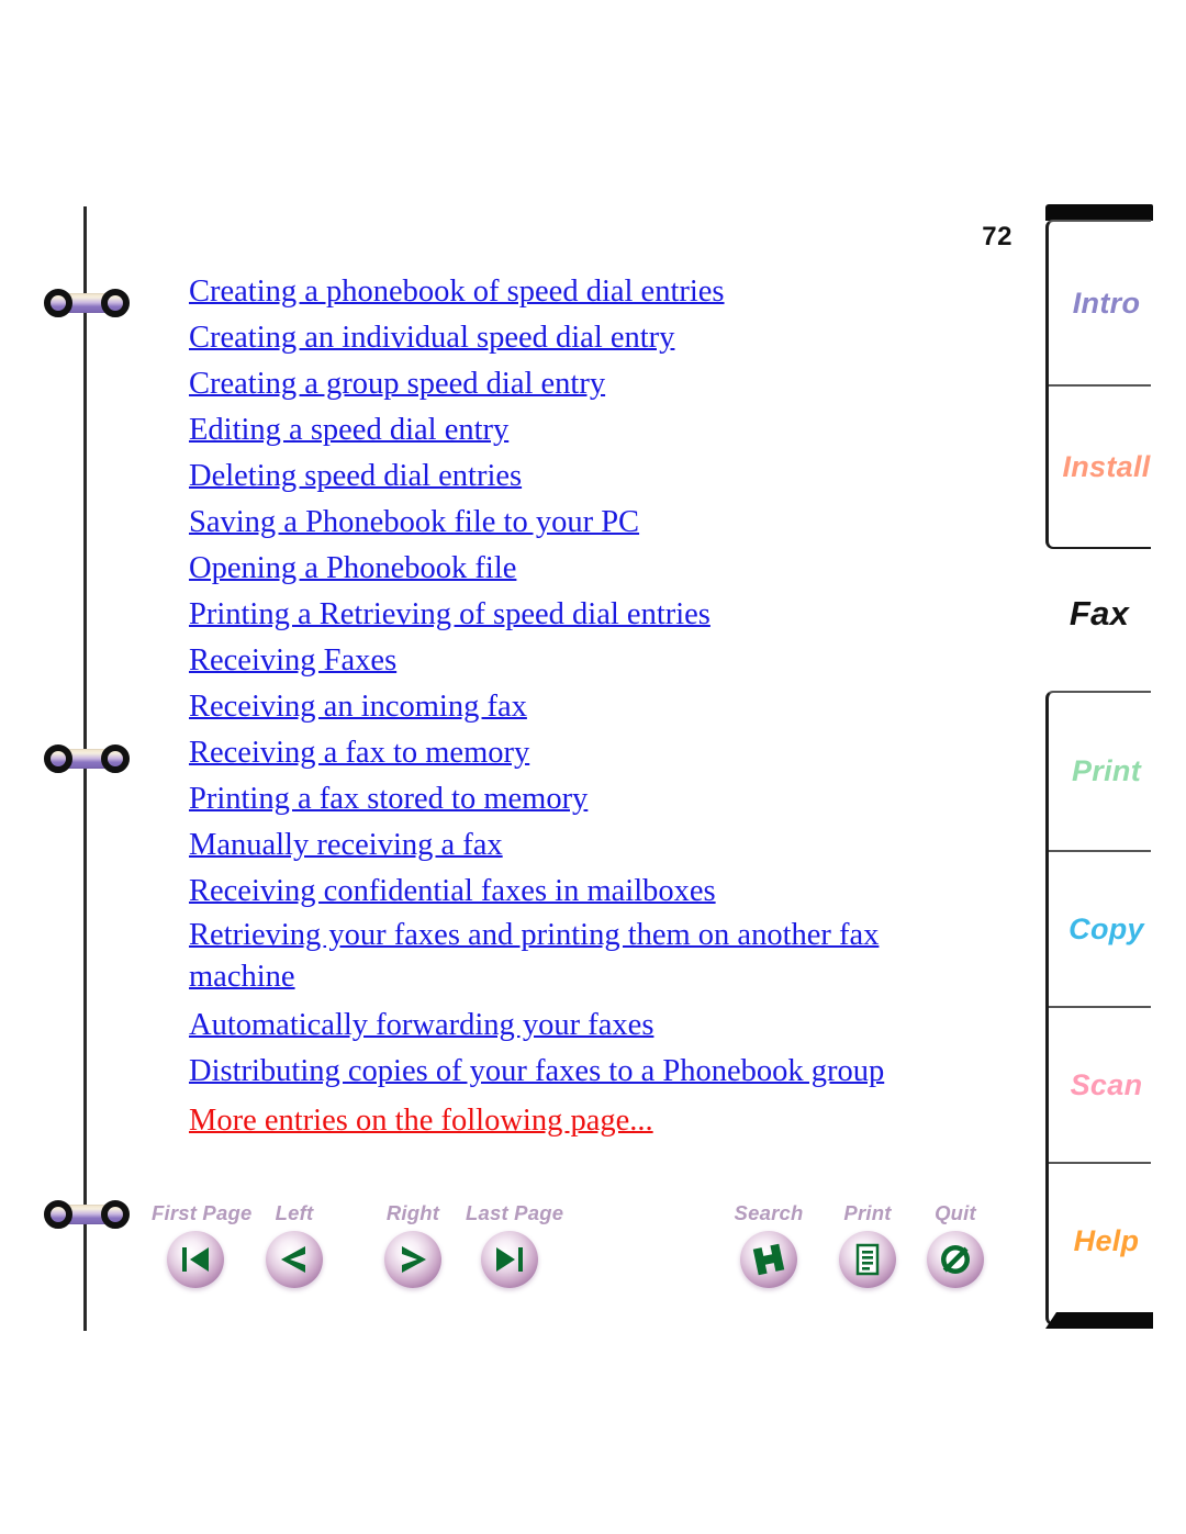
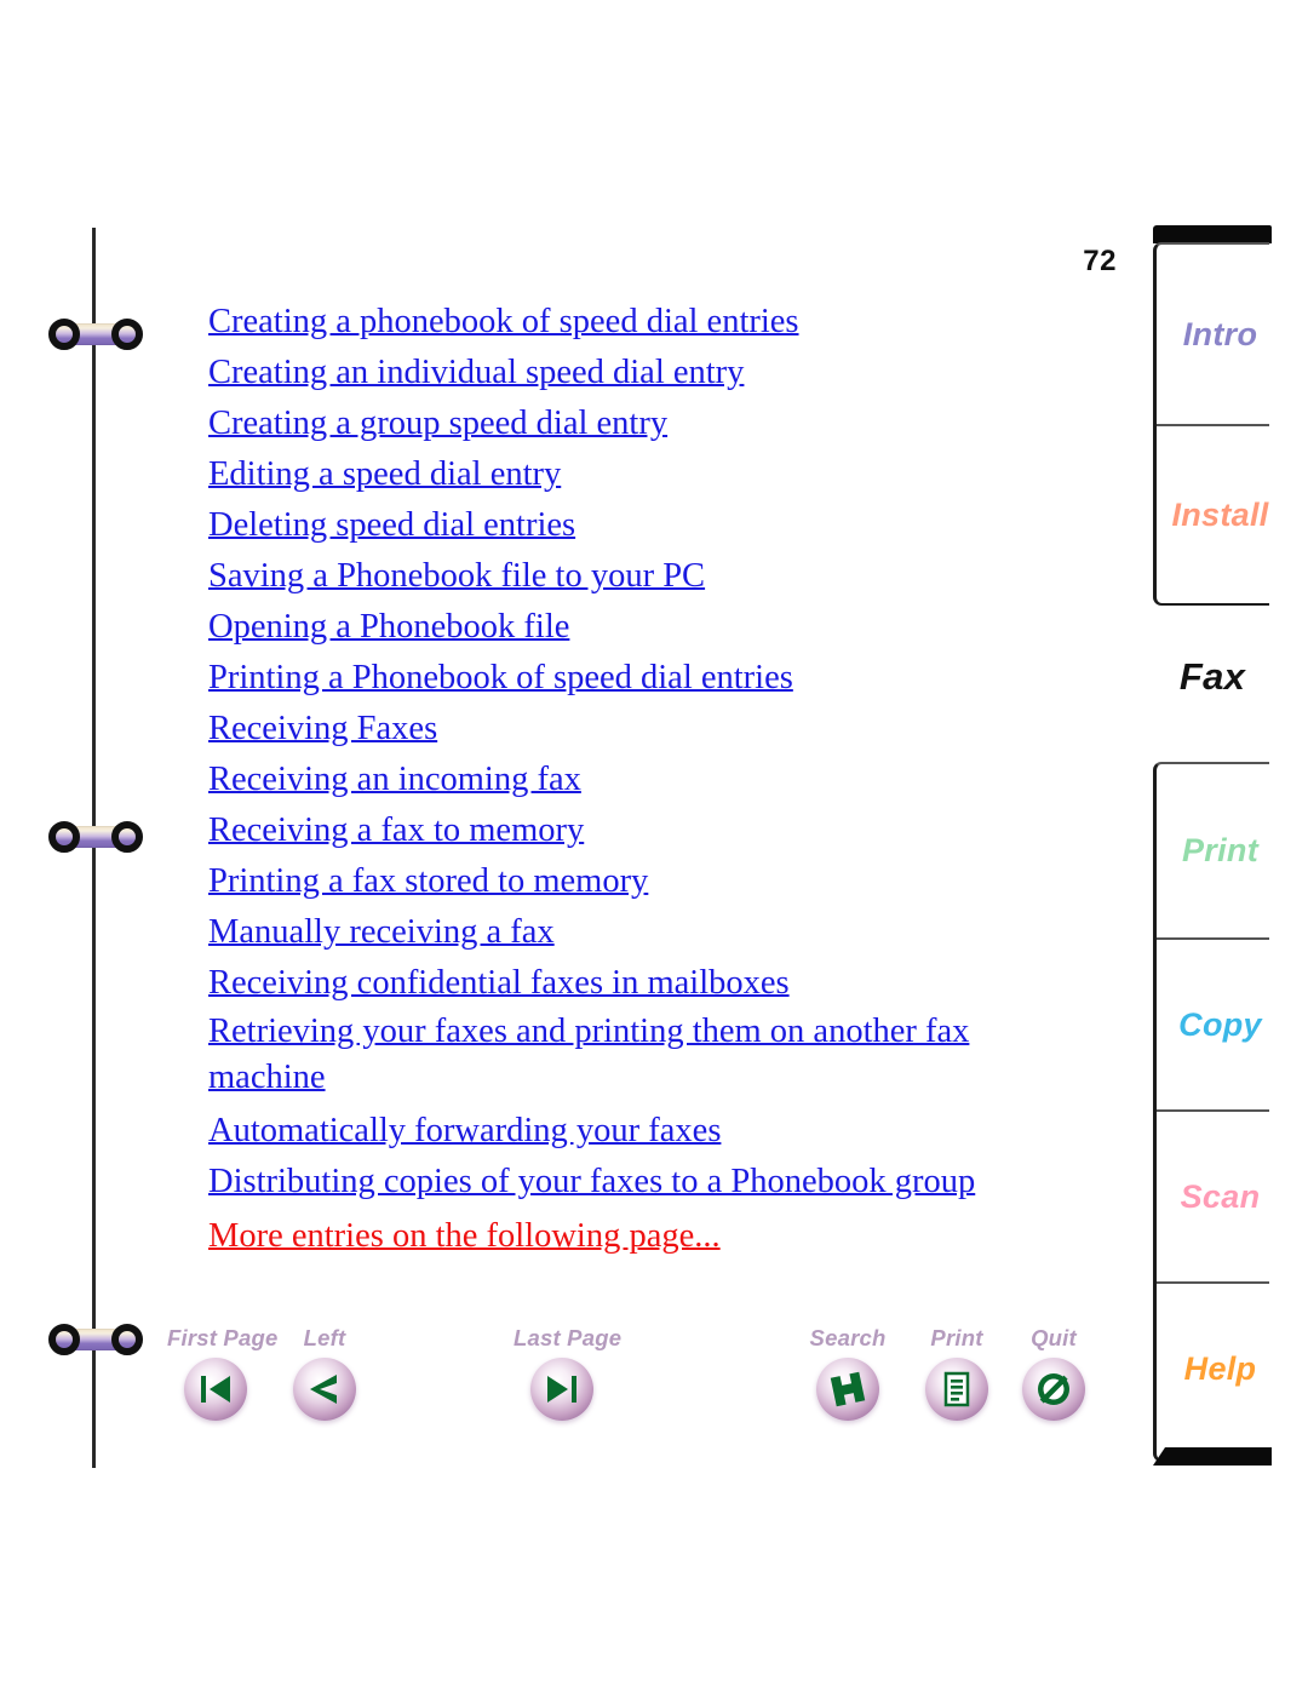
  72
  Creating a phonebook of speed dial entries
  Creating an individual speed dial entry
  Creating a group speed dial entry
  Editing a speed dial entry
  Deleting speed dial entries
  Saving a Phonebook file to your PC
  Opening a Phonebook file
- Printing a Retrieving of speed dial entries
+ Printing a Phonebook of speed dial entries
  Receiving Faxes
  Receiving an incoming fax
  Receiving a fax to memory
  Printing a fax stored to memory
  Manually receiving a fax
  Receiving confidential faxes in mailboxes
  Retrieving your faxes and printing them on another fax machine
  Automatically forwarding your faxes
  Distributing copies of your faxes to a Phonebook group
  More entries on the following page...
  First Page
  Left
- Right
  Last Page
  Search
  Print
  Quit
  Intro
  Install
  Fax
  Print
  Copy
  Scan
  Help
